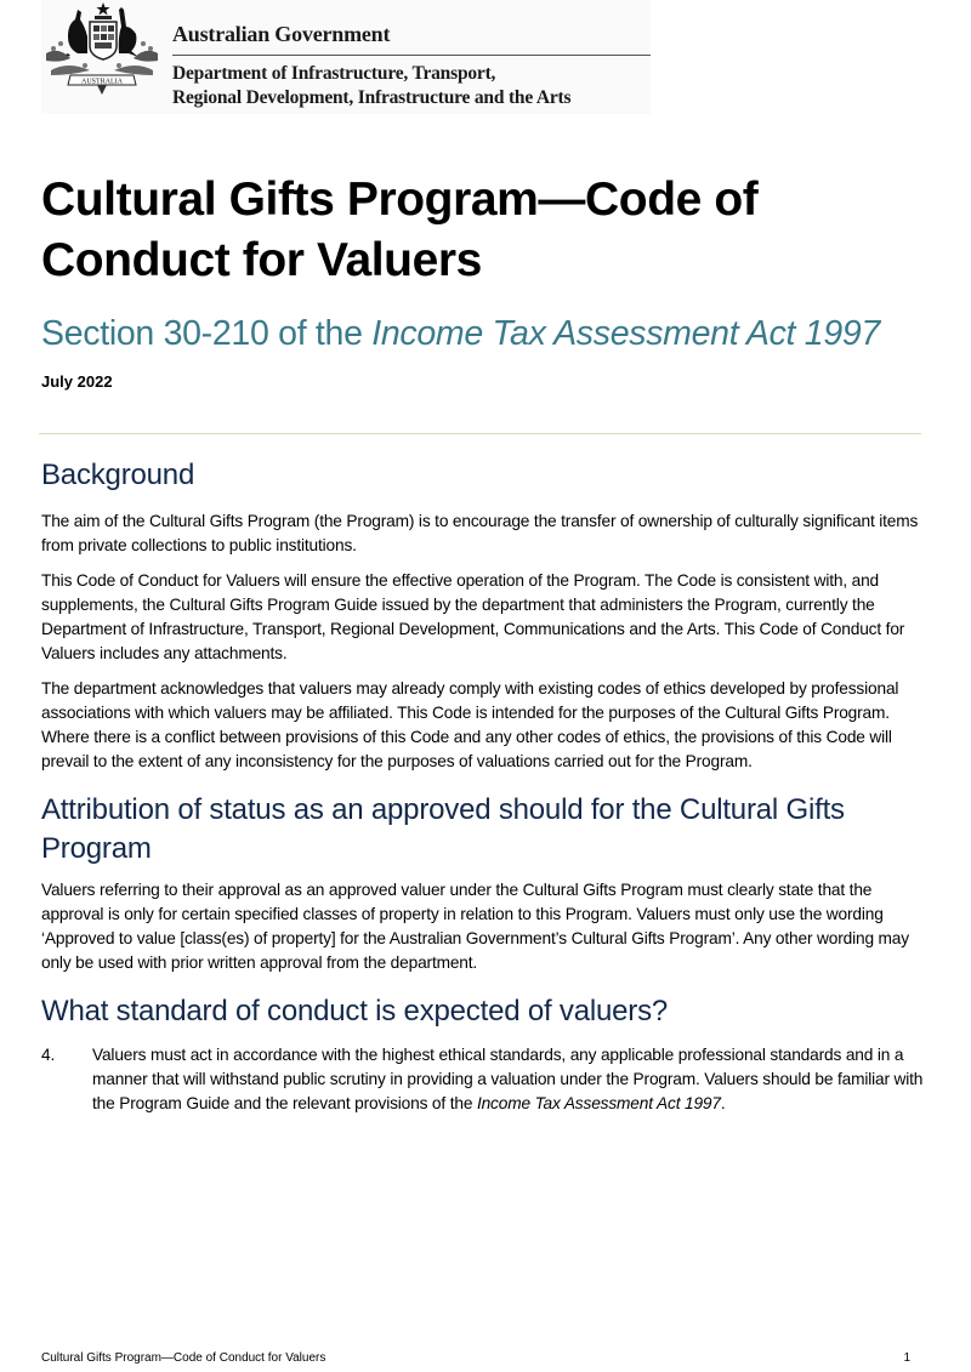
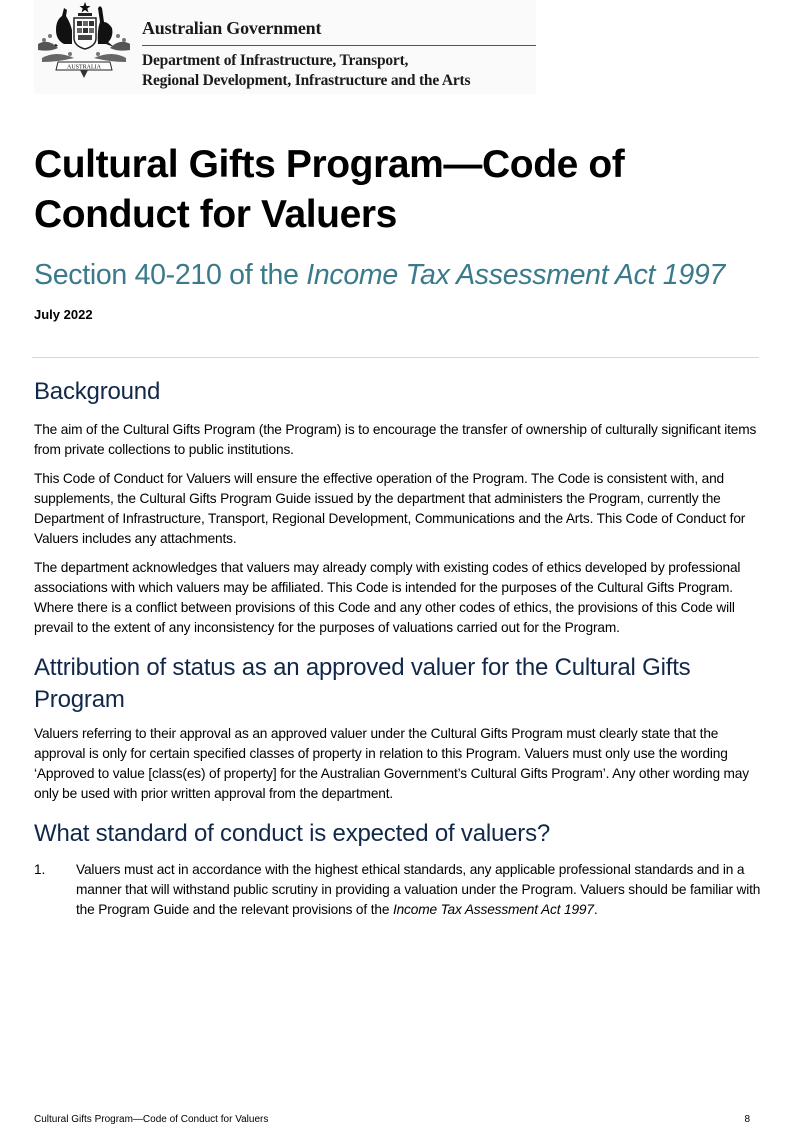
  Australian Government
  Department of Infrastructure, Transport,
  Regional Development, Infrastructure and the Arts
  Cultural Gifts Program—Code of Conduct for Valuers
- Section 30-210 of the Income Tax Assessment Act 1997
+ Section 40-210 of the Income Tax Assessment Act 1997
  July 2022
  Background
  The aim of the Cultural Gifts Program (the Program) is to encourage the transfer of ownership of culturally significant items from private collections to public institutions.
  This Code of Conduct for Valuers will ensure the effective operation of the Program. The Code is consistent with, and supplements, the Cultural Gifts Program Guide issued by the department that administers the Program, currently the Department of Infrastructure, Transport, Regional Development, Communications and the Arts. This Code of Conduct for Valuers includes any attachments.
  The department acknowledges that valuers may already comply with existing codes of ethics developed by professional associations with which valuers may be affiliated. This Code is intended for the purposes of the Cultural Gifts Program. Where there is a conflict between provisions of this Code and any other codes of ethics, the provisions of this Code will prevail to the extent of any inconsistency for the purposes of valuations carried out for the Program.
- Attribution of status as an approved should for the Cultural Gifts Program
+ Attribution of status as an approved valuer for the Cultural Gifts Program
  Valuers referring to their approval as an approved valuer under the Cultural Gifts Program must clearly state that the approval is only for certain specified classes of property in relation to this Program. Valuers must only use the wording ‘Approved to value [class(es) of property] for the Australian Government’s Cultural Gifts Program’. Any other wording may only be used with prior written approval from the department.
  What standard of conduct is expected of valuers?
- 4.
+ 1.
  Valuers must act in accordance with the highest ethical standards, any applicable professional standards and in a manner that will withstand public scrutiny in providing a valuation under the Program. Valuers should be familiar with the Program Guide and the relevant provisions of the Income Tax Assessment Act 1997.
  Cultural Gifts Program—Code of Conduct for Valuers
- 1
+ 8
